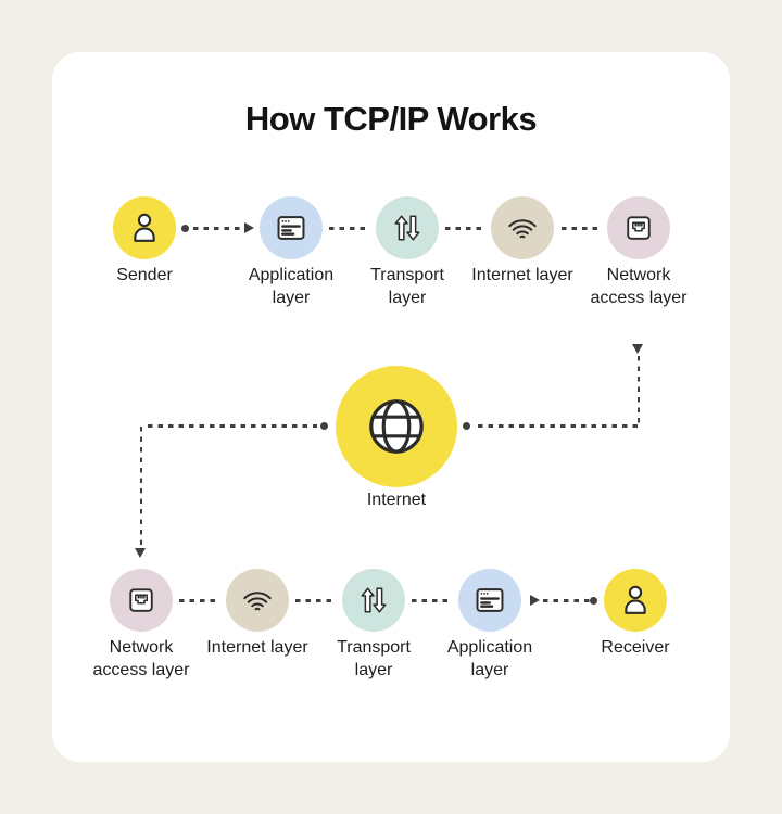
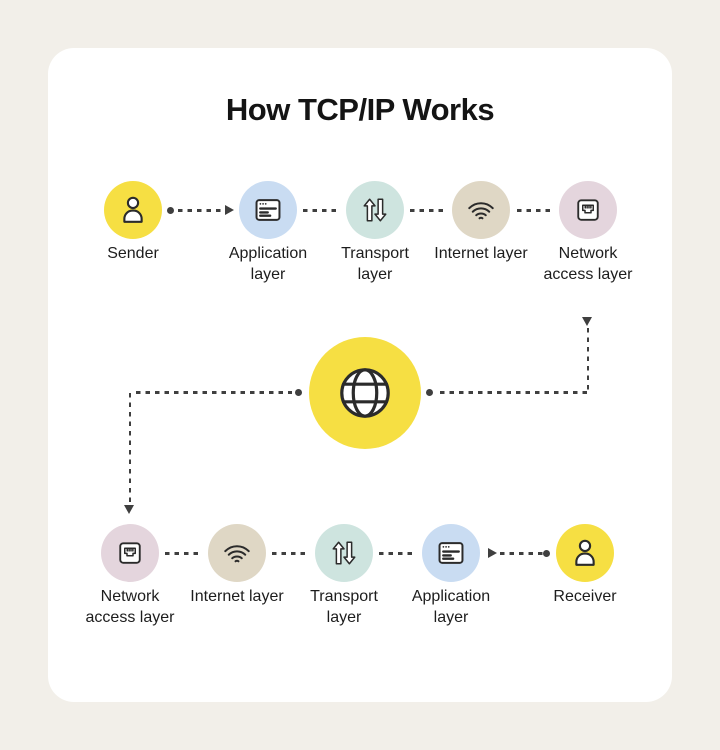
  How TCP/IP Works
  Sender
  Application layer
  Transport layer
  Internet layer
  Network access layer
- Internet
  Network access layer
  Internet layer
  Transport layer
  Application layer
  Receiver
